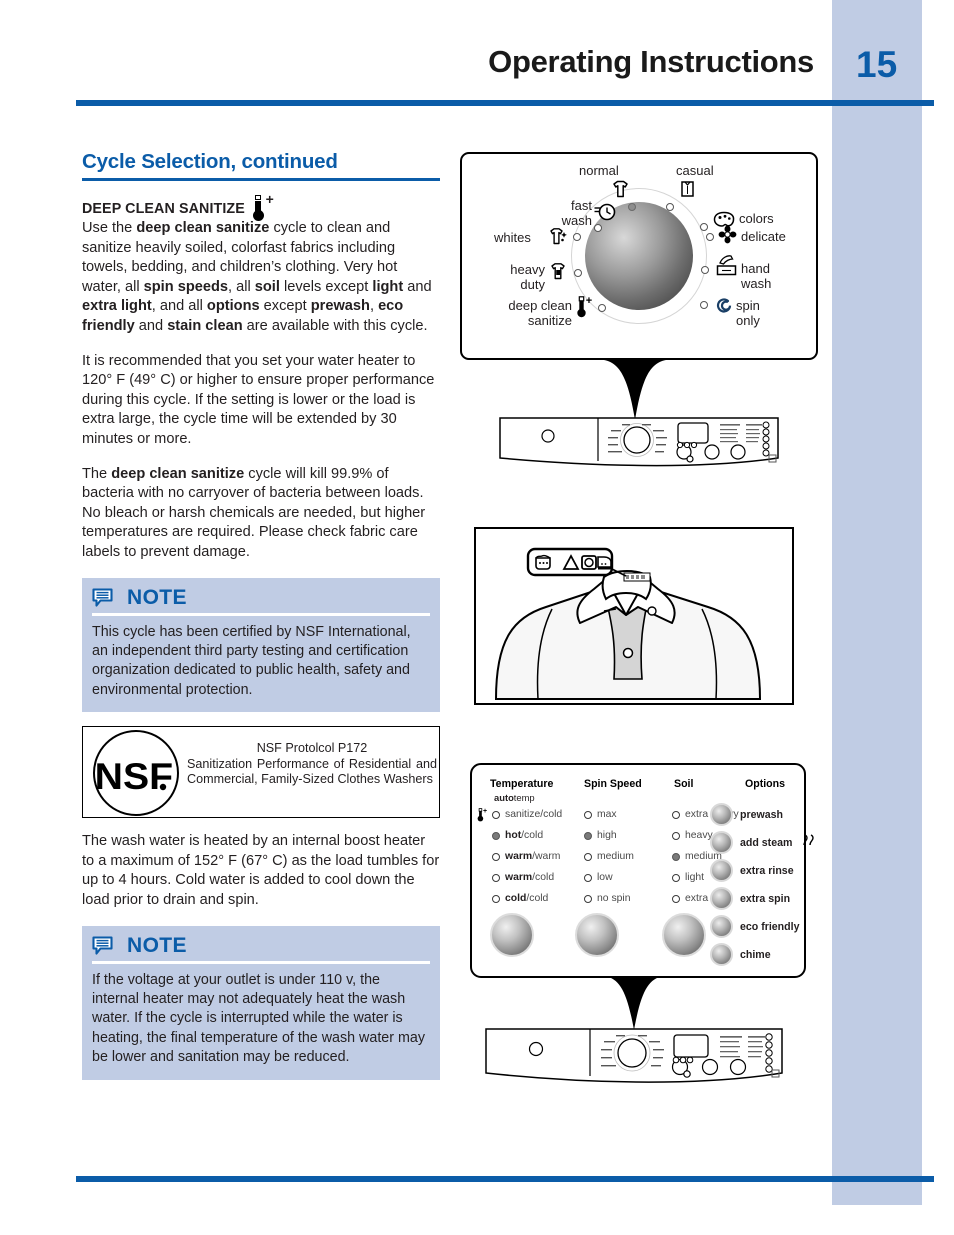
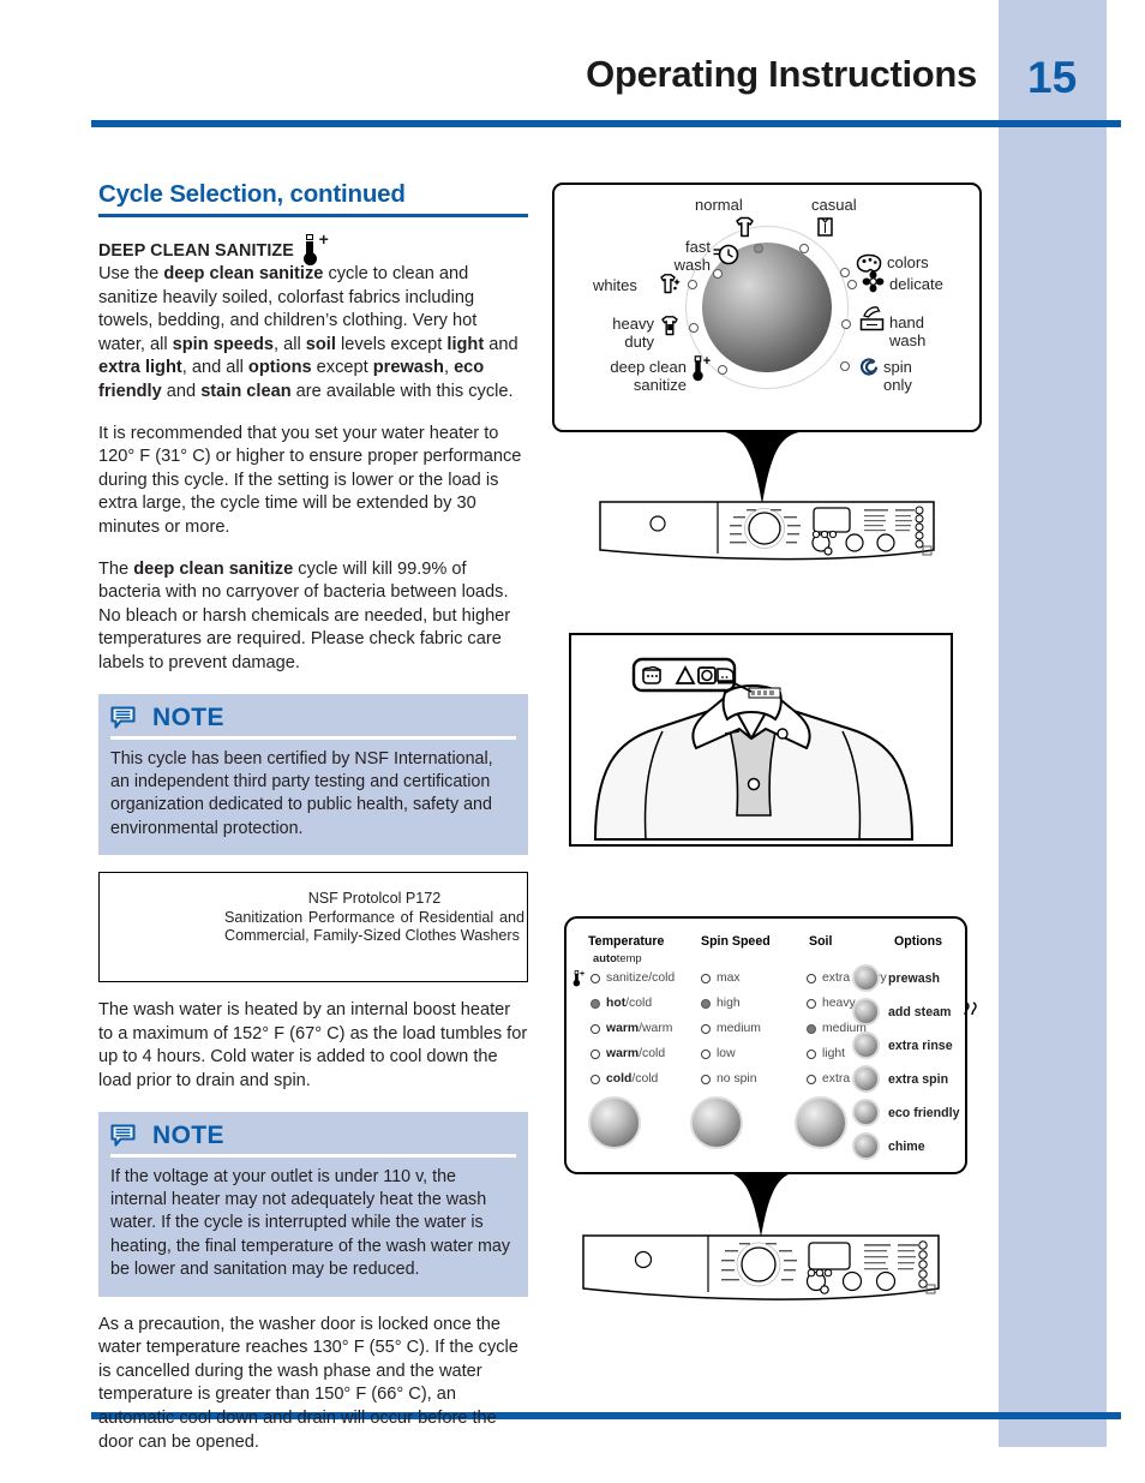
  Operating Instructions
  15
  Cycle Selection, continued
  DEEP CLEAN SANITIZE
  +
  Use the deep clean sanitize cycle to clean and sanitize heavily soiled, colorfast fabrics including towels, bedding, and children’s clothing. Very hot water, all spin speeds, all soil levels except light and extra light, and all options except prewash, eco friendly and stain clean are available with this cycle.
- It is recommended that you set your water heater to 120° F (49° C) or higher to ensure proper performance during this cycle. If the setting is lower or the load is extra large, the cycle time will be extended by 30 minutes or more.
+ It is recommended that you set your water heater to 120° F (31° C) or higher to ensure proper performance during this cycle. If the setting is lower or the load is extra large, the cycle time will be extended by 30 minutes or more.
  The deep clean sanitize cycle will kill 99.9% of bacteria with no carryover of bacteria between loads. No bleach or harsh chemicals are needed, but higher temperatures are required. Please check fabric care labels to prevent damage.
  NOTE
  This cycle has been certified by NSF International, an independent third party testing and certification organization dedicated to public health, safety and environmental protection.
- NSF
  NSF Protolcol P172
  Sanitization Performance of Residential and Commercial, Family-Sized Clothes Washers
  The wash water is heated by an internal boost heater to a maximum of 152° F (67° C) as the load tumbles for up to 4 hours. Cold water is added to cool down the load prior to drain and spin.
  NOTE
  If the voltage at your outlet is under 110 v, the internal heater may not adequately heat the wash water. If the cycle is interrupted while the water is heating, the final temperature of the wash water may be lower and sanitation may be reduced.
+ As a precaution, the washer door is locked once the water temperature reaches 130° F (55° C). If the cycle is cancelled during the wash phase and the water temperature is greater than 150° F (66° C), an automatic cool down and drain will occur before the door can be opened.
  normal
  casual
  fast
  wash
  whites
  heavy
  duty
  deep clean
  sanitize
  +
  colors
  delicate
  hand
  wash
  spin
  only
  Temperature
  autotemp
  Spin Speed
  Soil
  Options
  sanitize/cold
  hot/cold
  warm/warm
  warm/cold
  cold/cold
  max
  high
  medium
  low
  no spin
  heavy
  medium
  light
  prewash
  add steam
  extra rinse
  extra spin
  eco friendly
  chime
